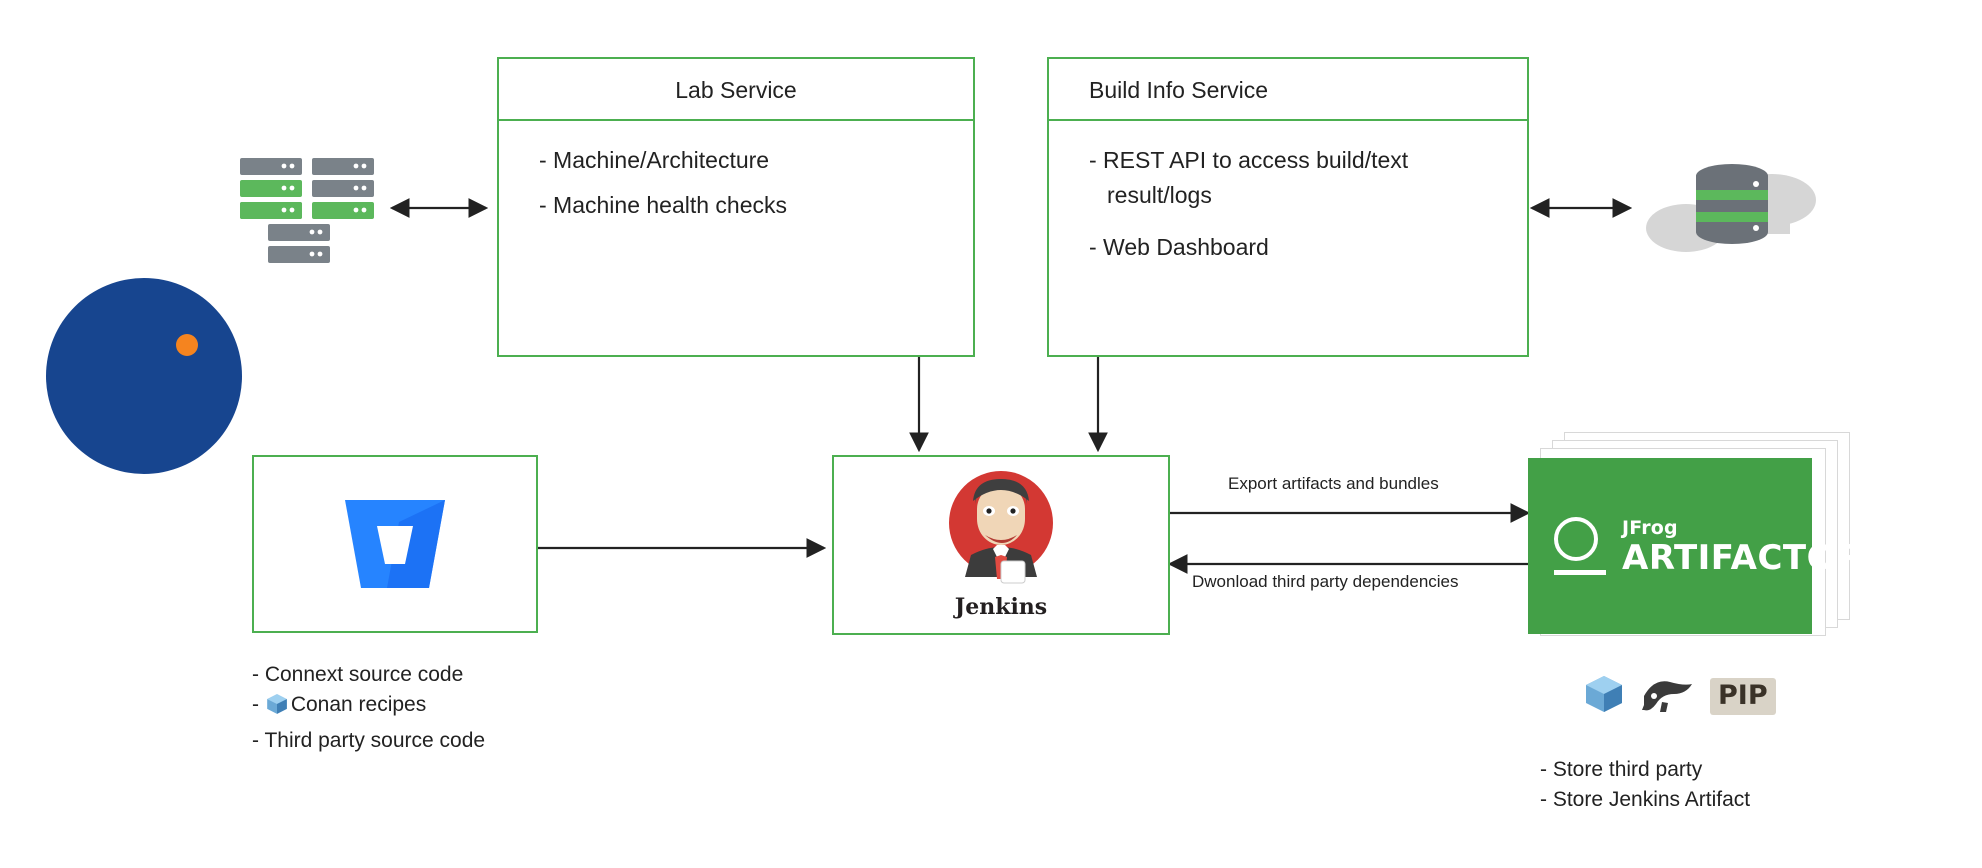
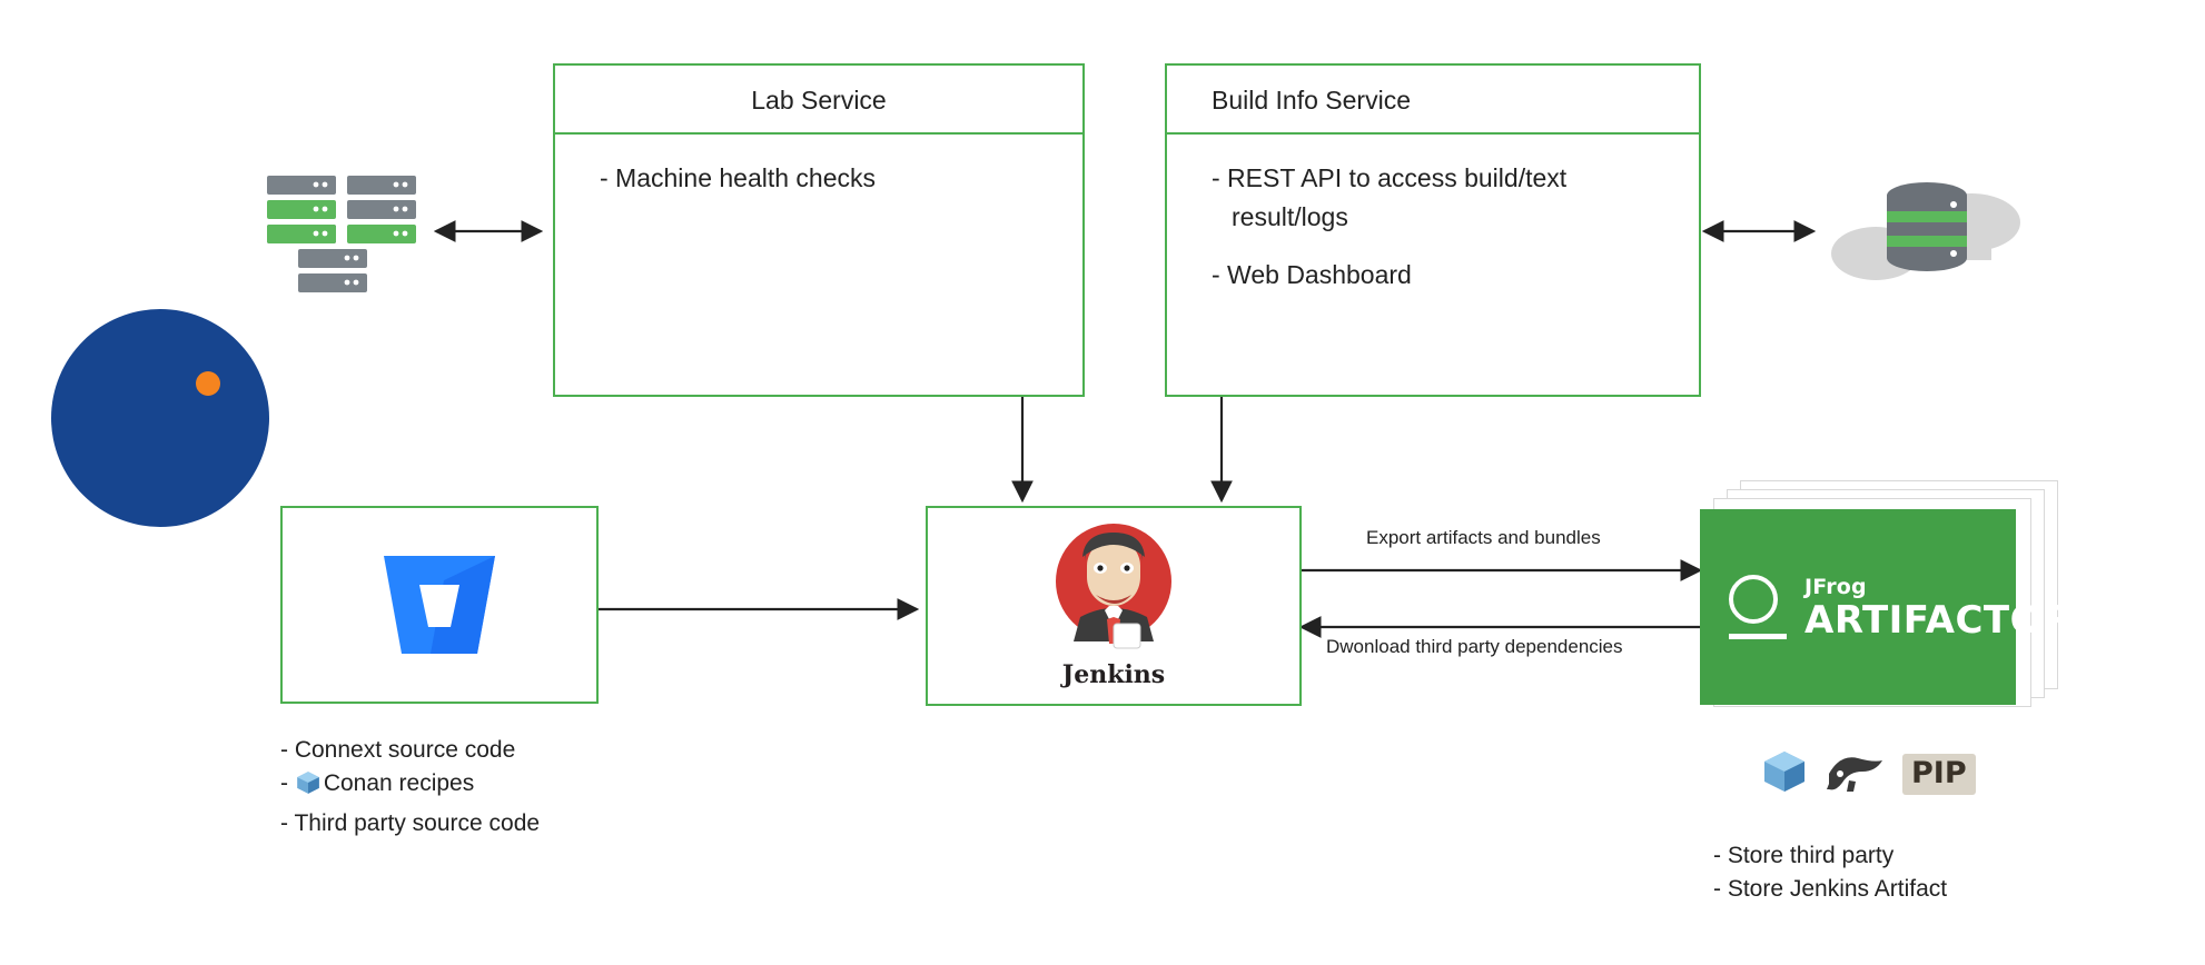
  Lab Service
- - Machine/Architecture
  - Machine health checks
  Build Info Service
  - REST API to access build/text result/logs
  - Web Dashboard
  Jenkins
  Export artifacts and bundles
  Dwonload third party dependencies
  JFrog
  ARTIFACTORY
  PIP
  - Connext source code
  - Conan recipes
  - Third party source code
  - Store third party
  - Store Jenkins Artifact
